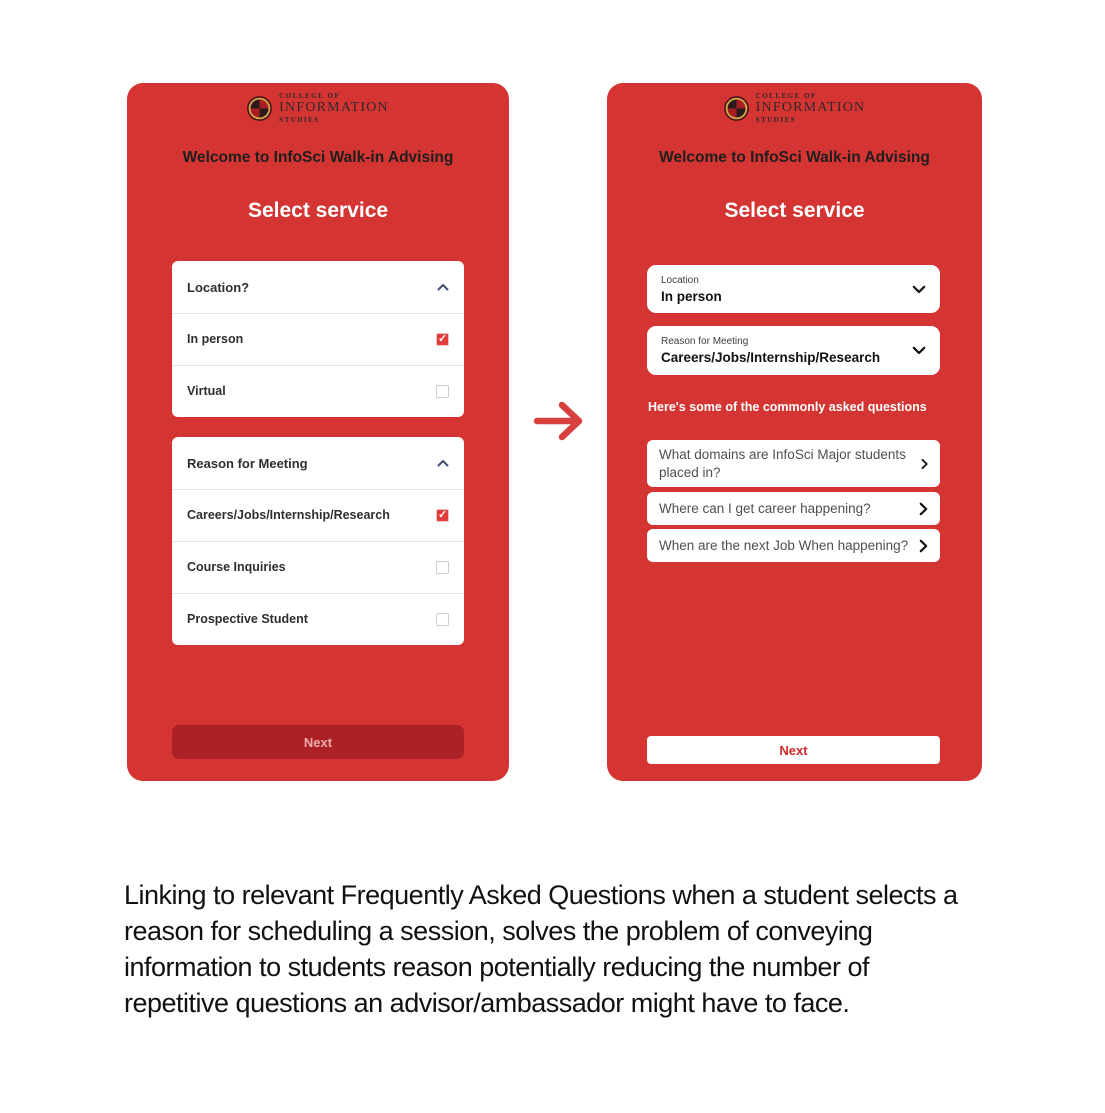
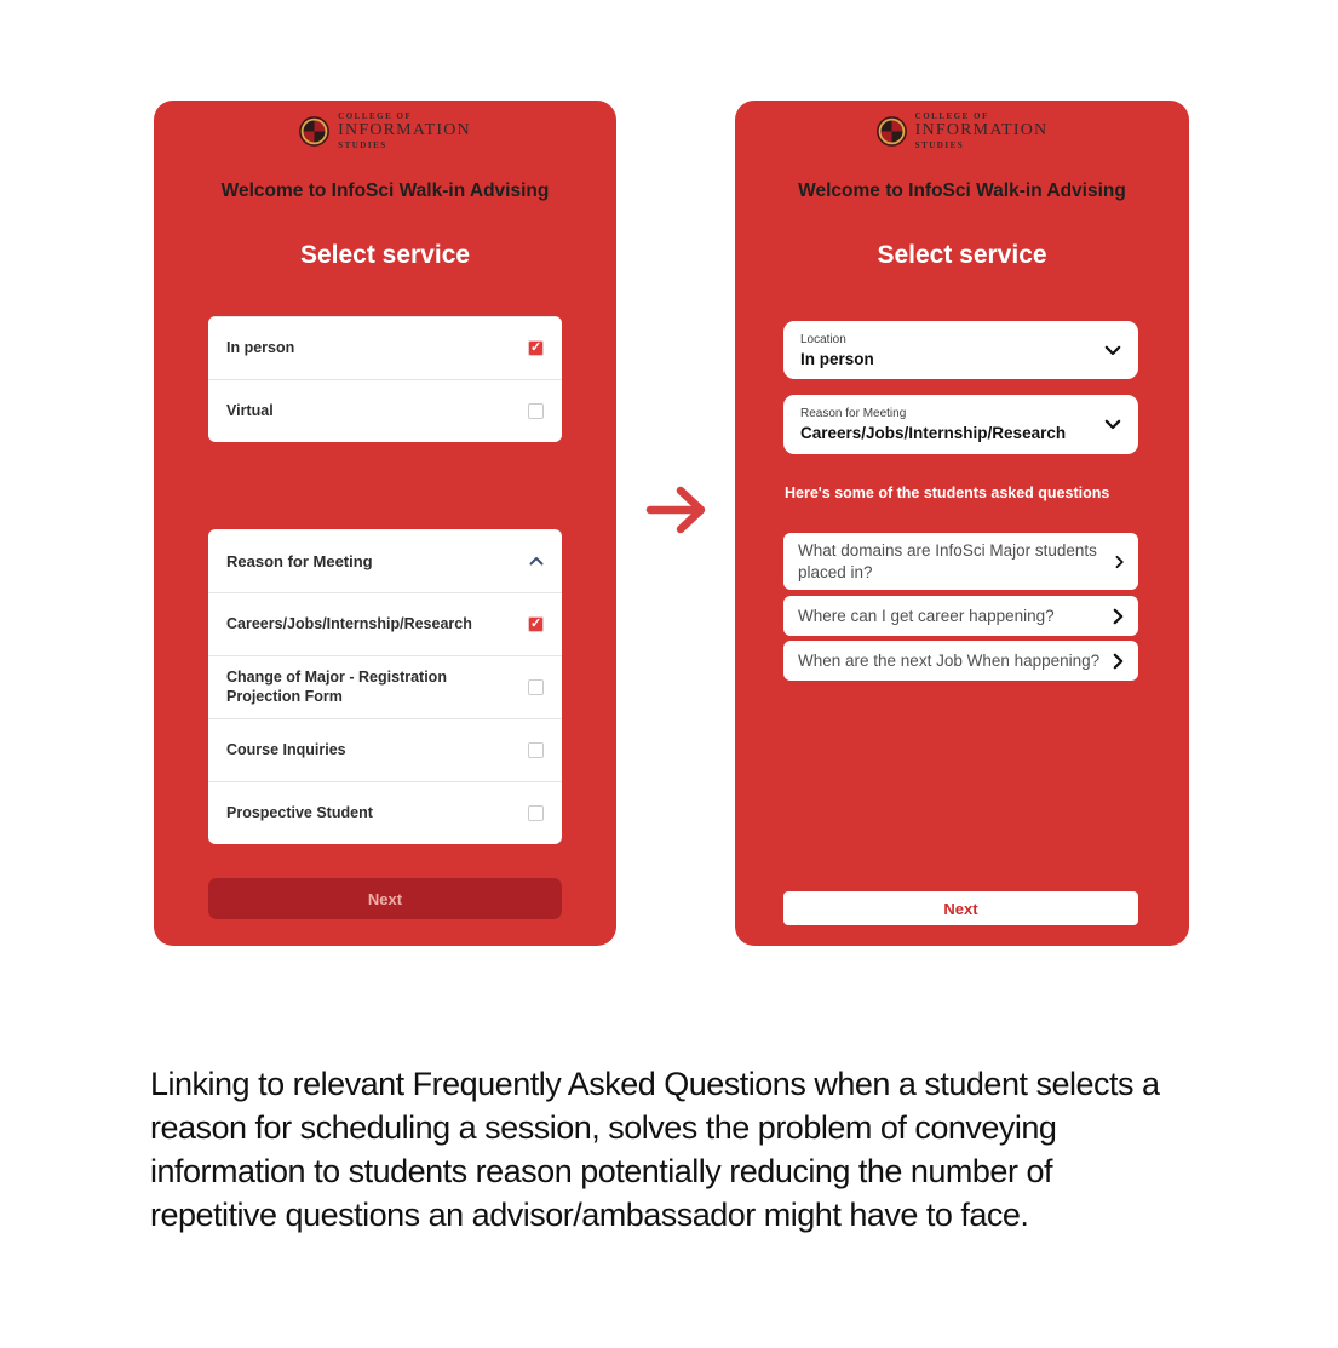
  COLLEGE OF
  INFORMATION
  STUDIES
  Welcome to InfoSci Walk-in Advising
  Select service
- Location?
  In person
  Virtual
  Reason for Meeting
  Careers/Jobs/Internship/Research
+ Change of Major - Registration Projection Form
  Course Inquiries
  Prospective Student
  Next
  COLLEGE OF
  INFORMATION
  STUDIES
  Welcome to InfoSci Walk-in Advising
  Select service
  Location
  In person
  Reason for Meeting
  Careers/Jobs/Internship/Research
- Here's some of the commonly asked questions
+ Here's some of the students asked questions
  What domains are InfoSci Major students placed in?
  Where can I get career happening?
  When are the next Job When happening?
  Next
  Linking to relevant Frequently Asked Questions when a student selects a reason for scheduling a session, solves the problem of conveying information to students reason potentially reducing the number of repetitive questions an advisor/ambassador might have to face.
